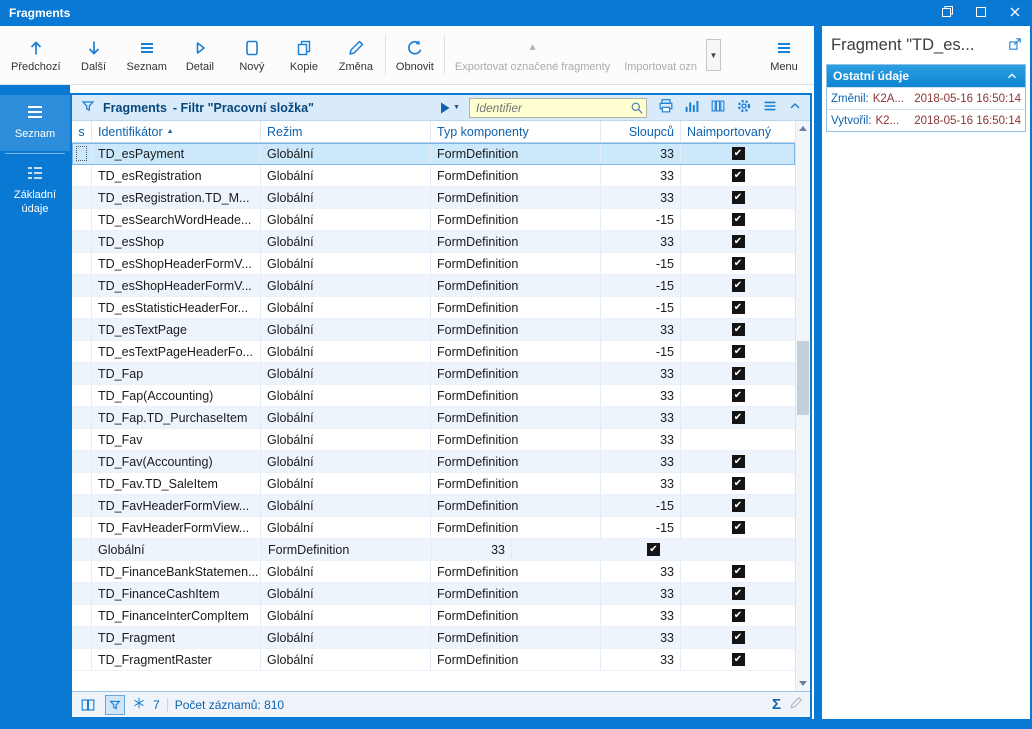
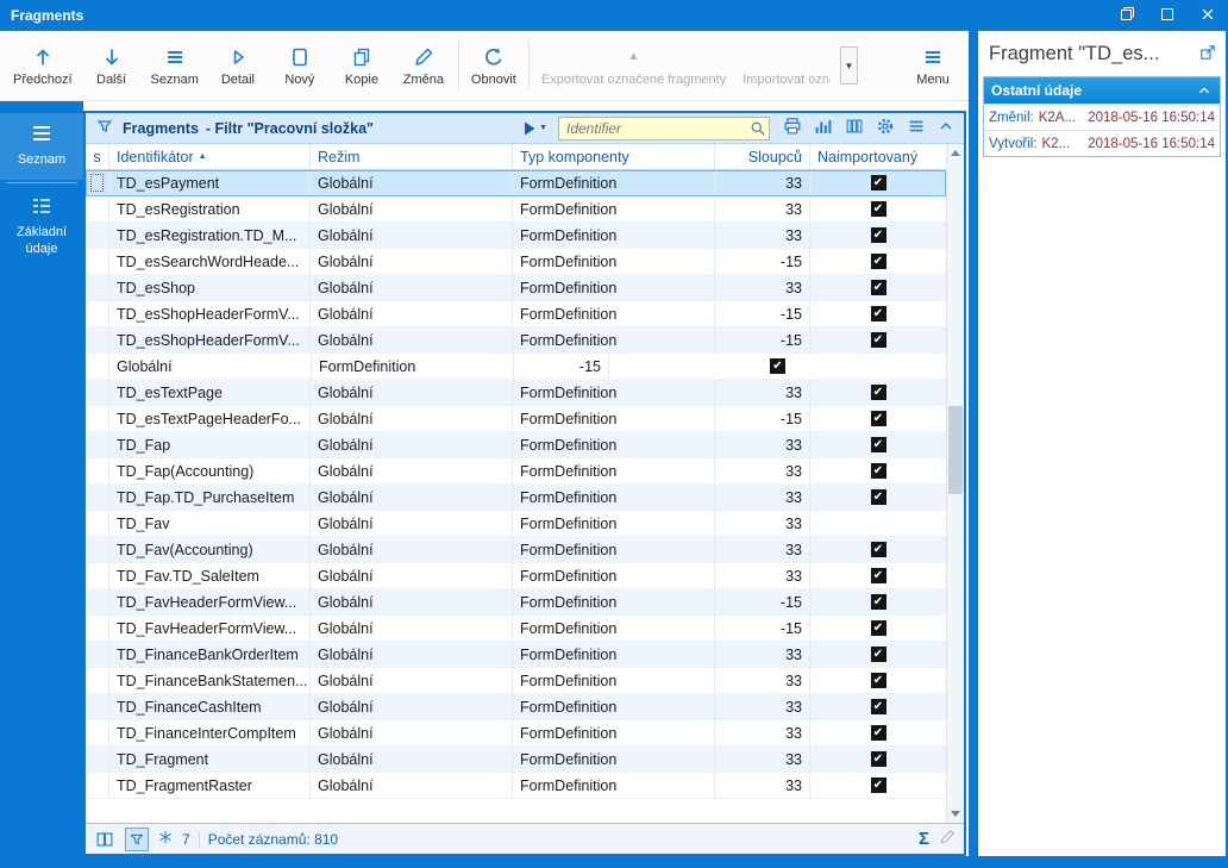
  Fragments
  Předchozí
  Další
  Seznam
  Detail
  Nový
  Kopie
  Změna
  Obnovit
  ▲
  Exportovat označené fragmenty
  Importovat ozn
  ▼
  Menu
  Seznam
  Základní údaje
  Fragments
  - Filtr "Pracovní složka"
  Identifier
  s
  Identifikátor
  Režim
  Typ komponenty
  Sloupců
  Naimportovaný
  TD_esPayment
  Globální
  FormDefinition
  33
  TD_esRegistration
  Globální
  FormDefinition
  33
  TD_esRegistration.TD_M...
  Globální
  FormDefinition
  33
  TD_esSearchWordHeade...
  Globální
  FormDefinition
  -15
  TD_esShop
  Globální
  FormDefinition
  33
  TD_esShopHeaderFormV...
  Globální
  FormDefinition
  -15
  TD_esShopHeaderFormV...
  Globální
  FormDefinition
  -15
- TD_esStatisticHeaderFor...
  Globální
  FormDefinition
  -15
  TD_esTextPage
  Globální
  FormDefinition
  33
  TD_esTextPageHeaderFo...
  Globální
  FormDefinition
  -15
  TD_Fap
  Globální
  FormDefinition
  33
  TD_Fap(Accounting)
  Globální
  FormDefinition
  33
  TD_Fap.TD_PurchaseItem
  Globální
  FormDefinition
  33
  TD_Fav
  Globální
  FormDefinition
  33
  TD_Fav(Accounting)
  Globální
  FormDefinition
  33
  TD_Fav.TD_SaleItem
  Globální
  FormDefinition
  33
  TD_FavHeaderFormView...
  Globální
  FormDefinition
  -15
  TD_FavHeaderFormView...
  Globální
  FormDefinition
  -15
+ TD_FinanceBankOrderItem
  Globální
  FormDefinition
  33
  TD_FinanceBankStatemen...
  Globální
  FormDefinition
  33
  TD_FinanceCashItem
  Globální
  FormDefinition
  33
  TD_FinanceInterCompItem
  Globální
  FormDefinition
  33
  TD_Fragment
  Globální
  FormDefinition
  33
  TD_FragmentRaster
  Globální
  FormDefinition
  33
  7
  Počet záznamů: 810
  Σ
  Fragment "TD_es...
  Ostatní údaje
  Změnil:
  K2A...
  2018-05-16 16:50:14
  Vytvořil:
  K2...
  2018-05-16 16:50:14
